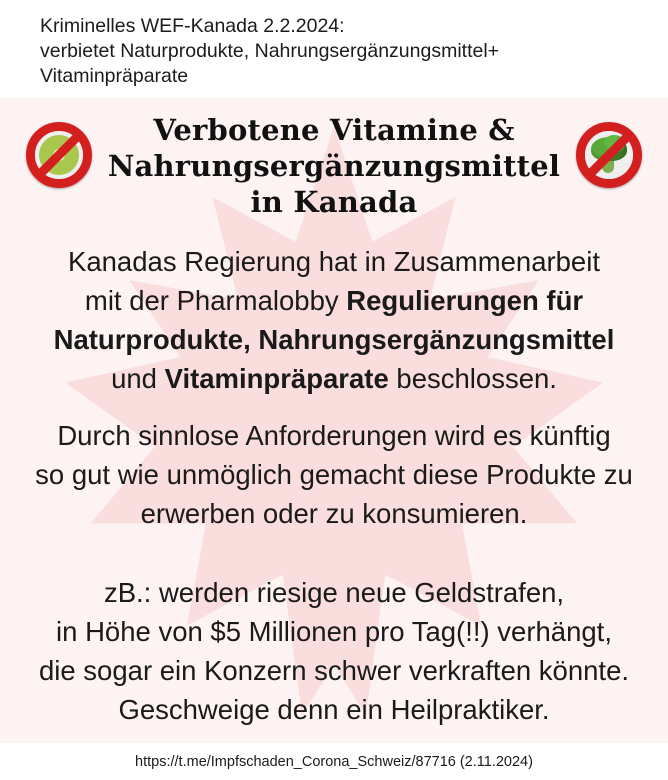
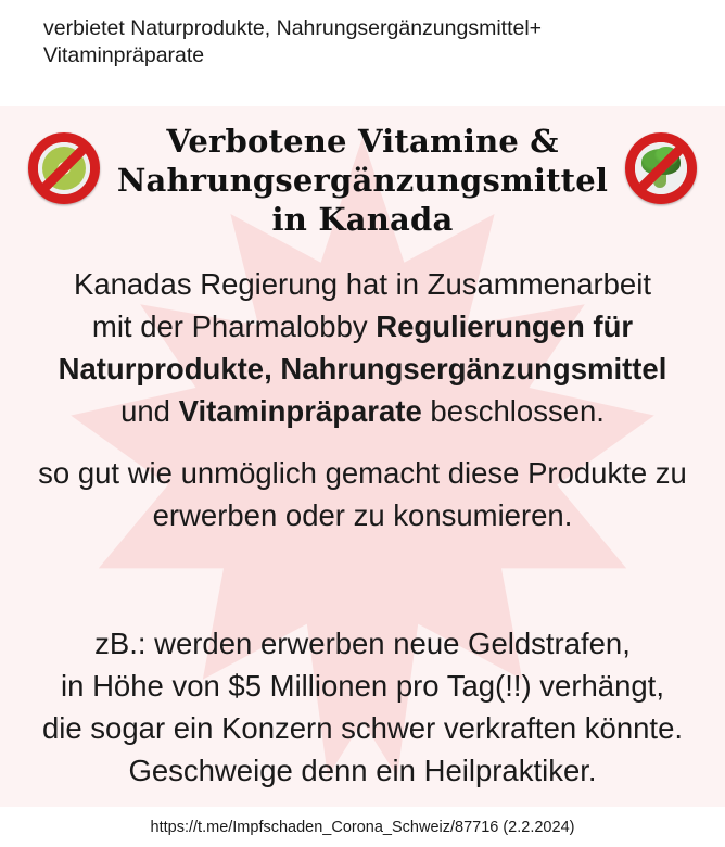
- Kriminelles WEF-Kanada 2.2.2024:
  verbietet Naturprodukte, Nahrungsergänzungsmittel+
  Vitaminpräparate
  Verbotene Vitamine &
  Nahrungsergänzungsmittel
  in Kanada
  Kanadas Regierung hat in Zusammenarbeit
  mit der Pharmalobby Regulierungen für
  Naturprodukte, Nahrungsergänzungsmittel
  und Vitaminpräparate beschlossen.
- Durch sinnlose Anforderungen wird es künftig
  so gut wie unmöglich gemacht diese Produkte zu
  erwerben oder zu konsumieren.
- zB.: werden riesige neue Geldstrafen,
+ zB.: werden erwerben neue Geldstrafen,
  in Höhe von $5 Millionen pro Tag(!!) verhängt,
  die sogar ein Konzern schwer verkraften könnte.
  Geschweige denn ein Heilpraktiker.
- https://t.me/Impfschaden_Corona_Schweiz/87716 (2.11.2024)
+ https://t.me/Impfschaden_Corona_Schweiz/87716 (2.2.2024)
